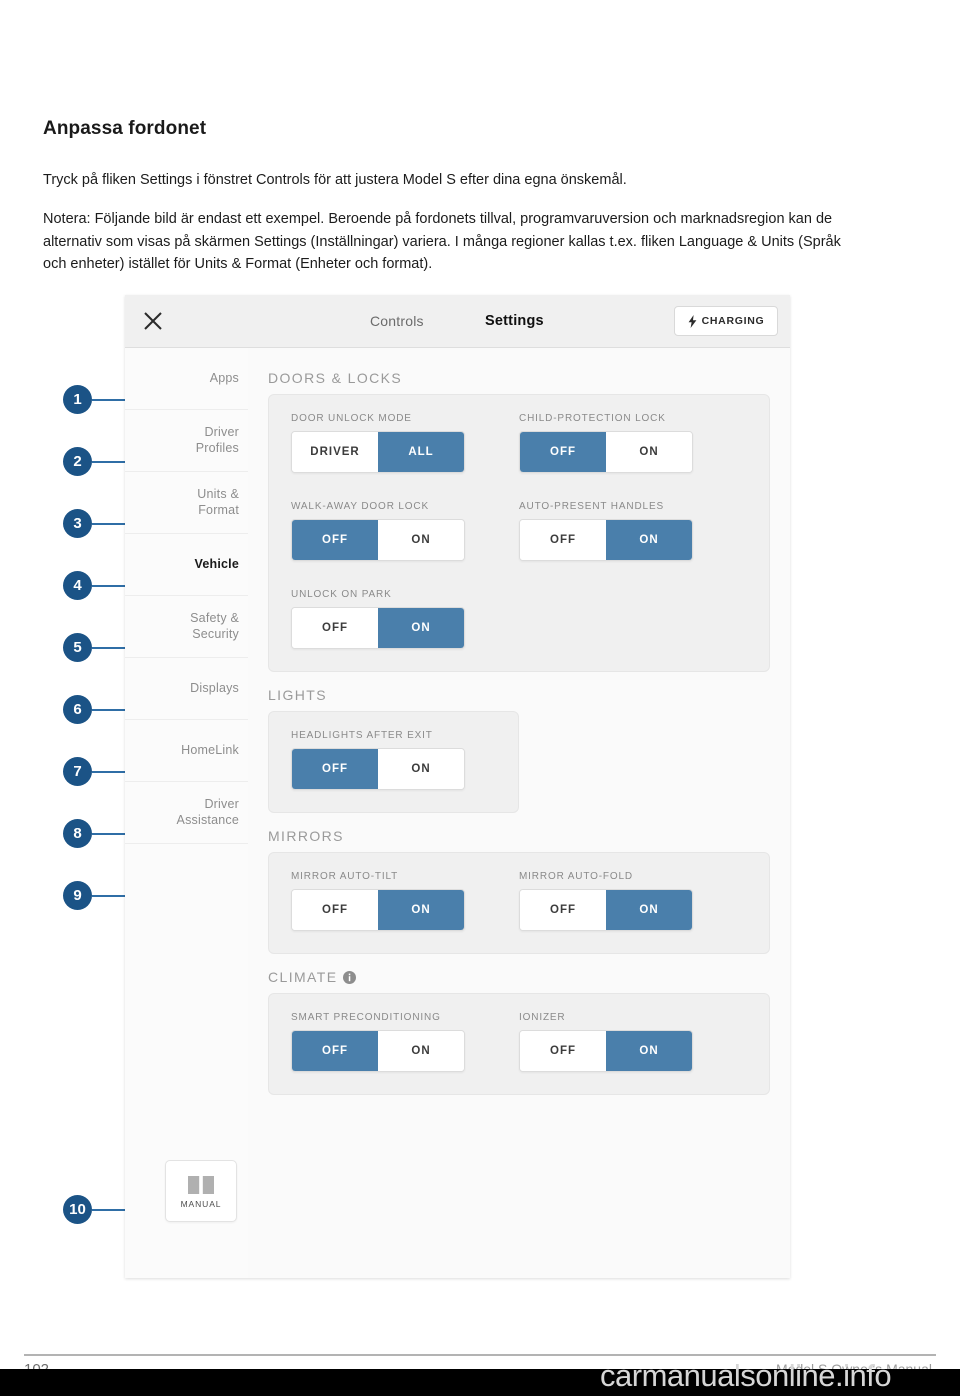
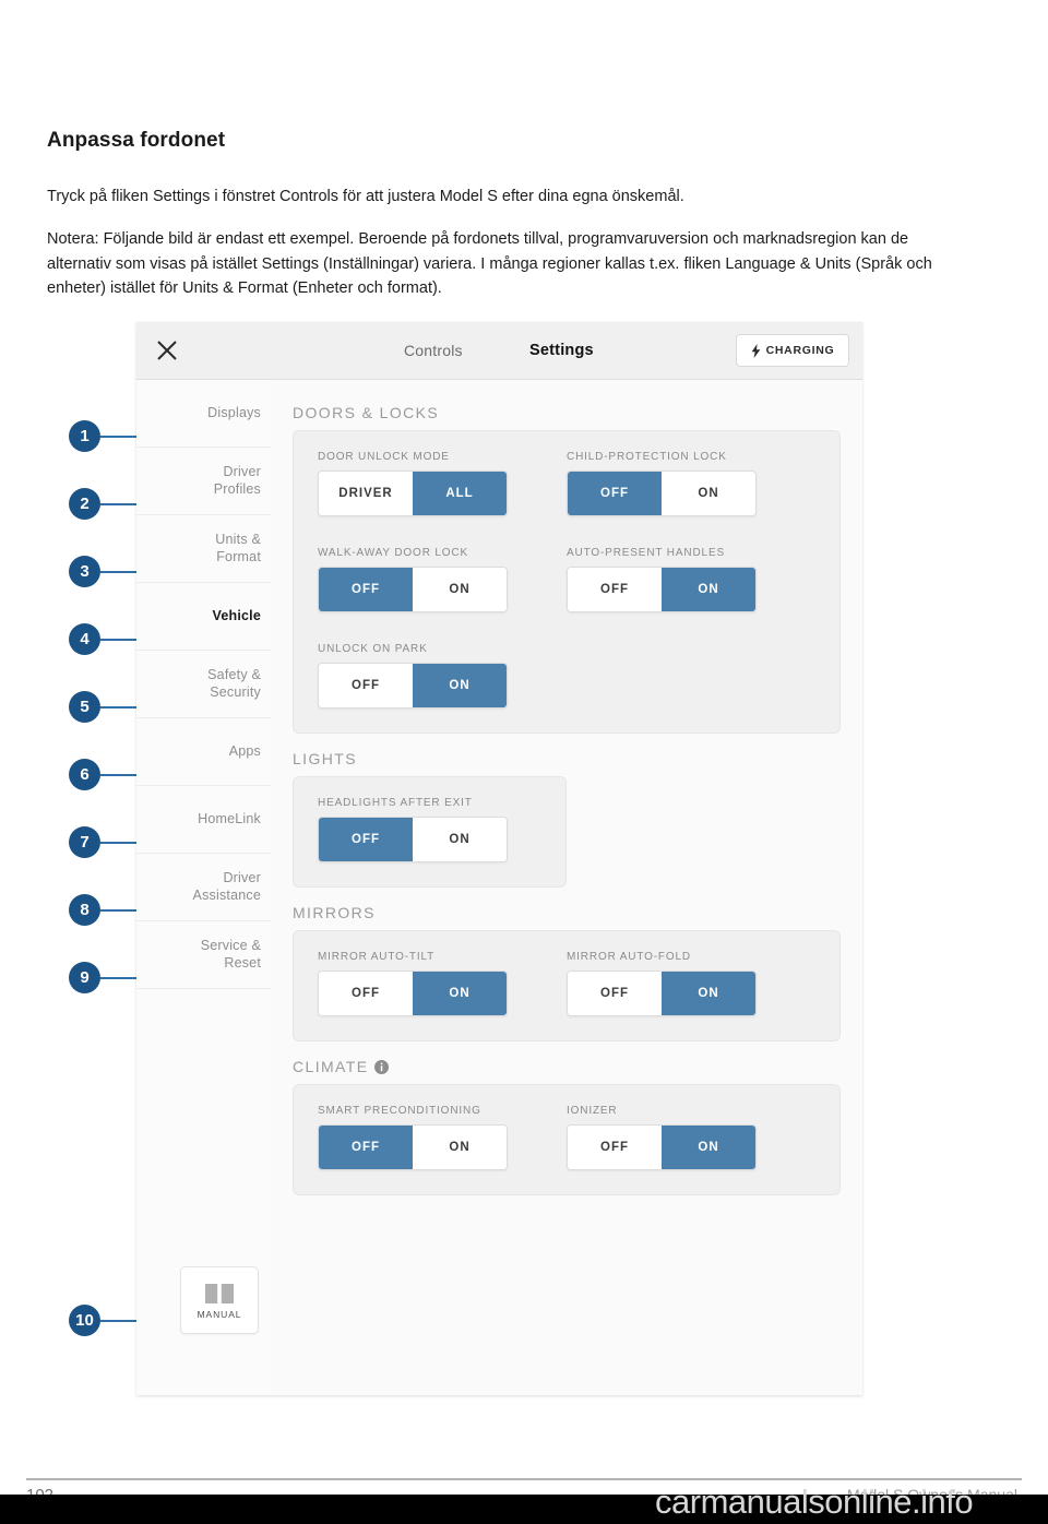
  Anpassa fordonet
  Tryck på fliken Settings i fönstret Controls för att justera Model S efter dina egna önskemål.
- Notera: Följande bild är endast ett exempel. Beroende på fordonets tillval, programvaruversion och marknadsregion kan de alternativ som visas på skärmen Settings (Inställningar) variera. I många regioner kallas t.ex. fliken Language & Units (Språk och enheter) istället för Units & Format (Enheter och format).
+ Notera: Följande bild är endast ett exempel. Beroende på fordonets tillval, programvaruversion och marknadsregion kan de alternativ som visas på istället Settings (Inställningar) variera. I många regioner kallas t.ex. fliken Language & Units (Språk och enheter) istället för Units & Format (Enheter och format).
  1
  2
  3
  4
  5
  6
  7
  8
  9
  10
  Controls
  Settings
  CHARGING
- Apps
+ Displays
  Driver
  Profiles
  Units &
  Format
  Vehicle
  Safety &
  Security
- Displays
+ Apps
  HomeLink
  Driver
  Assistance
+ Service &
+ Reset
  MANUAL
  DOORS & LOCKS
  DOOR UNLOCK MODE
  DRIVER
  ALL
  CHILD-PROTECTION LOCK
  OFF
  ON
  WALK-AWAY DOOR LOCK
  OFF
  ON
  AUTO-PRESENT HANDLES
  OFF
  ON
  UNLOCK ON PARK
  OFF
  ON
  LIGHTS
  HEADLIGHTS AFTER EXIT
  OFF
  ON
  MIRRORS
  MIRROR AUTO-TILT
  OFF
  ON
  MIRROR AUTO-FOLD
  OFF
  ON
  CLIMATE
  SMART PRECONDITIONING
  OFF
  ON
  IONIZER
  OFF
  ON
  carmanualsonline.info
